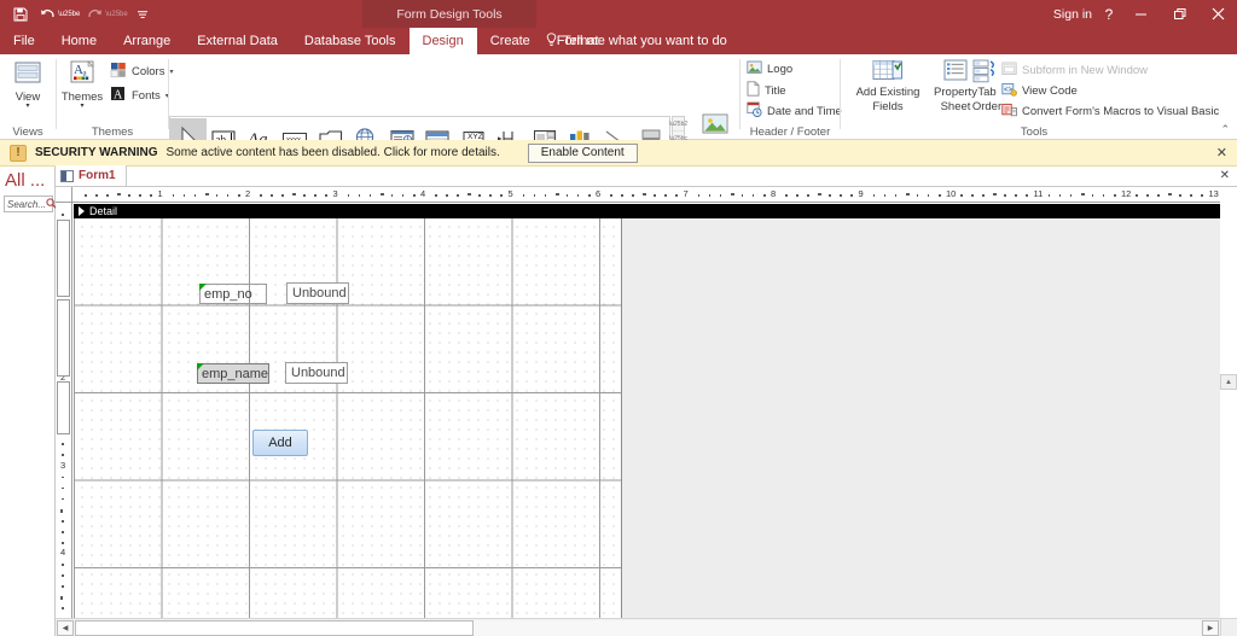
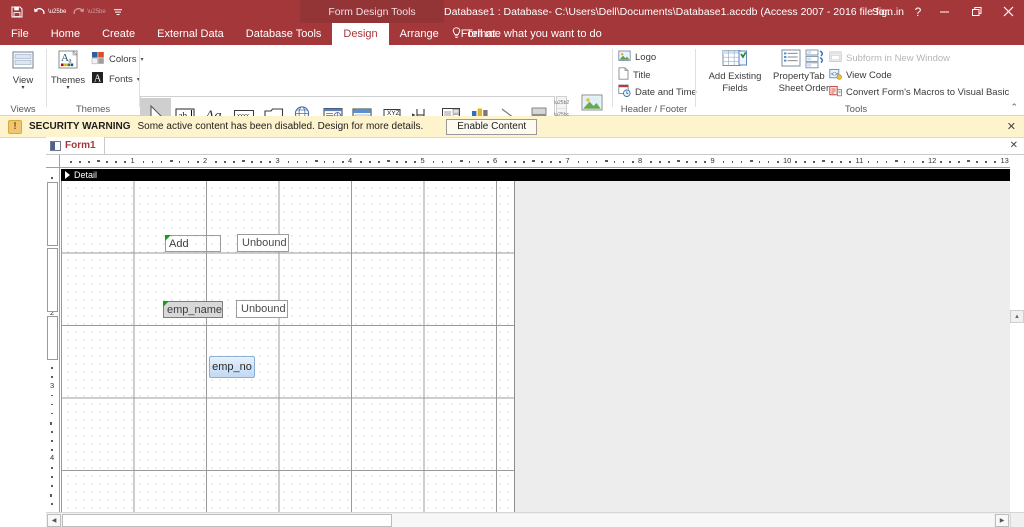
  Form Design Tools
+ Database1 : Database- C:\Users\Dell\Documents\Database1.accdb (Access 2007 - 2016 file for...
  Sign in
  ?
  File
  Home
- Arrange
+ Create
  External Data
  Database Tools
  Design
- Create
+ Arrange
  Format
  Tell me what you want to do
  View
  Views
  A
  a
  Themes
  Colors
  A
  Fonts
  Themes
  Logo
  Title
  Date and Tim
  Header / Footer
  Add Existing
  Fields
  Property
  Sheet
  Tab
  Order
  Subform in New Window
  View Code
  Convert Form's Macros to Visual Basic
  Tools
  ⌃
  !
  SECURITY WARNING
- Some active content has been disabled. Click for more details.
+ Some active content has been disabled. Design for more details.
  Enable Content
  ✕
- All ...
- Search...
  Form1
  ✕
  1
  2
  3
  4
  5
  6
  7
  8
  9
  10
  11
  12
  13
  2
  3
  4
  Detail
- emp_no
+ Add
  Unbound
  emp_name
  Unbound
- Add
+ emp_no
